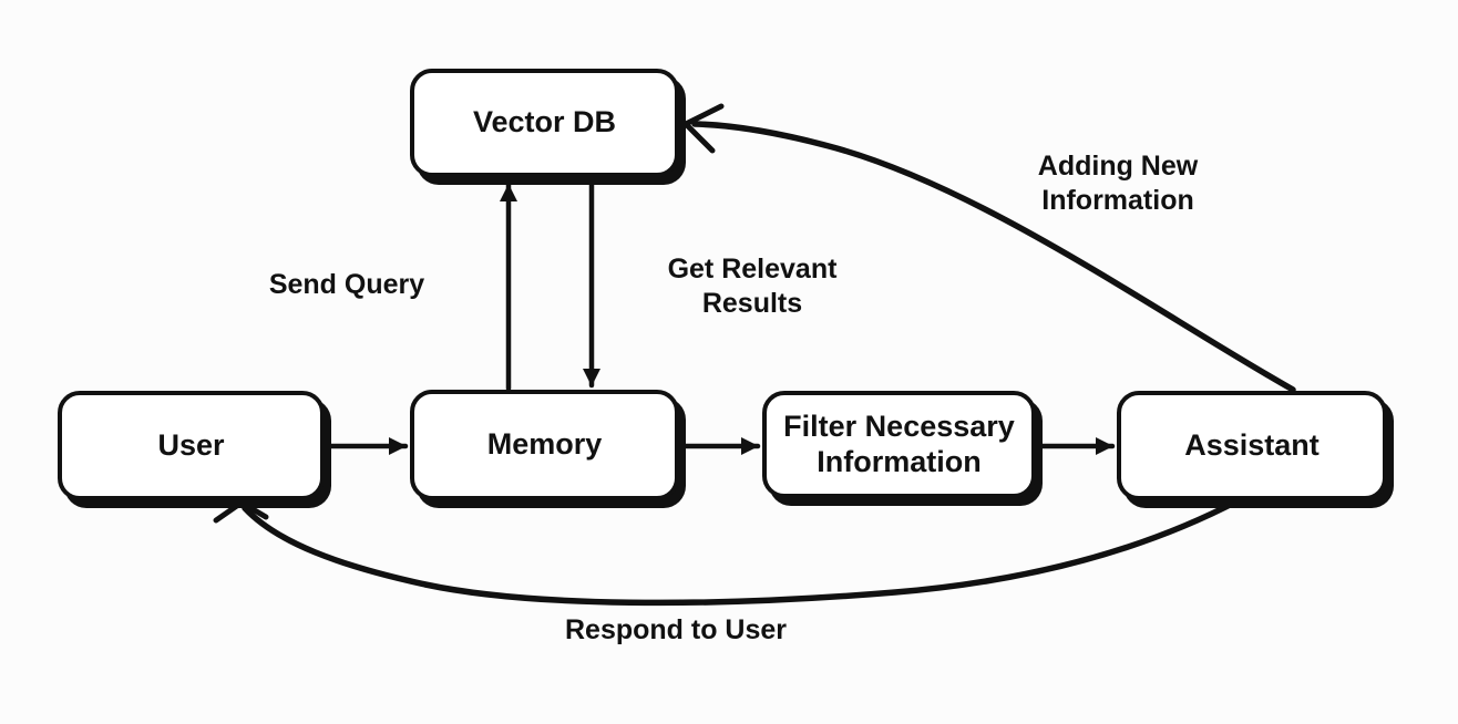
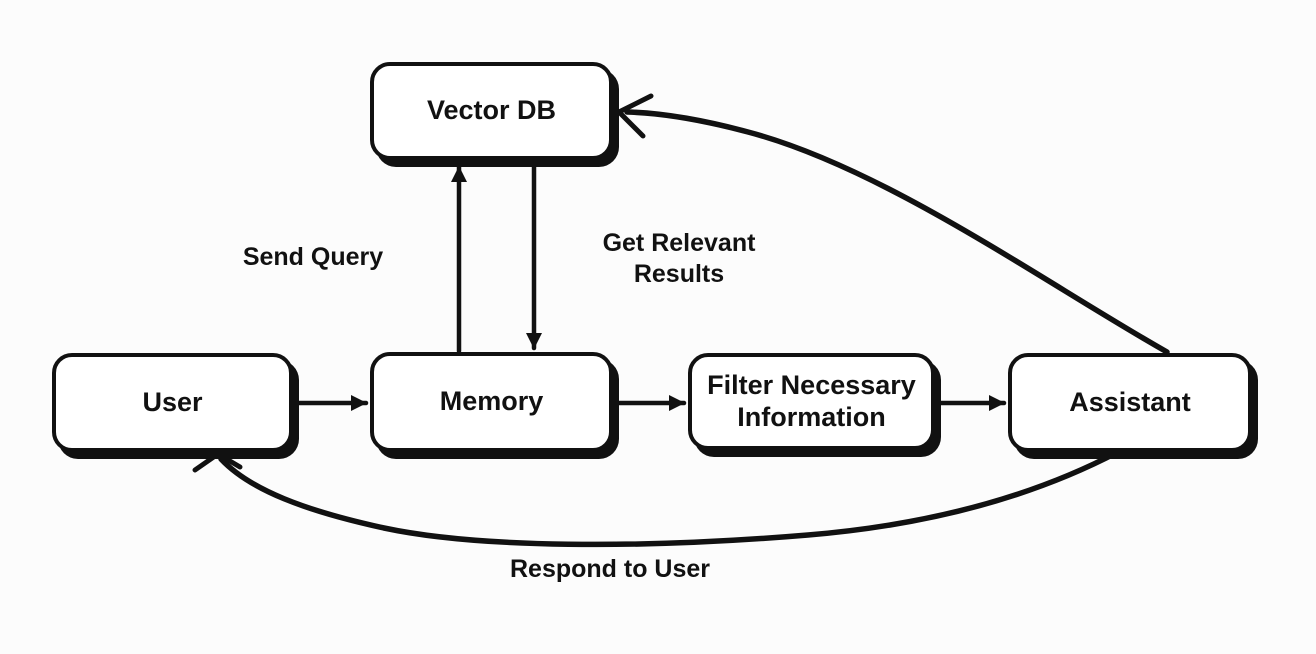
  Vector DB
  User
  Memory
  Filter Necessary Information
  Assistant
  Send Query
  Get Relevant Results
- Adding New Information
  Respond to User
